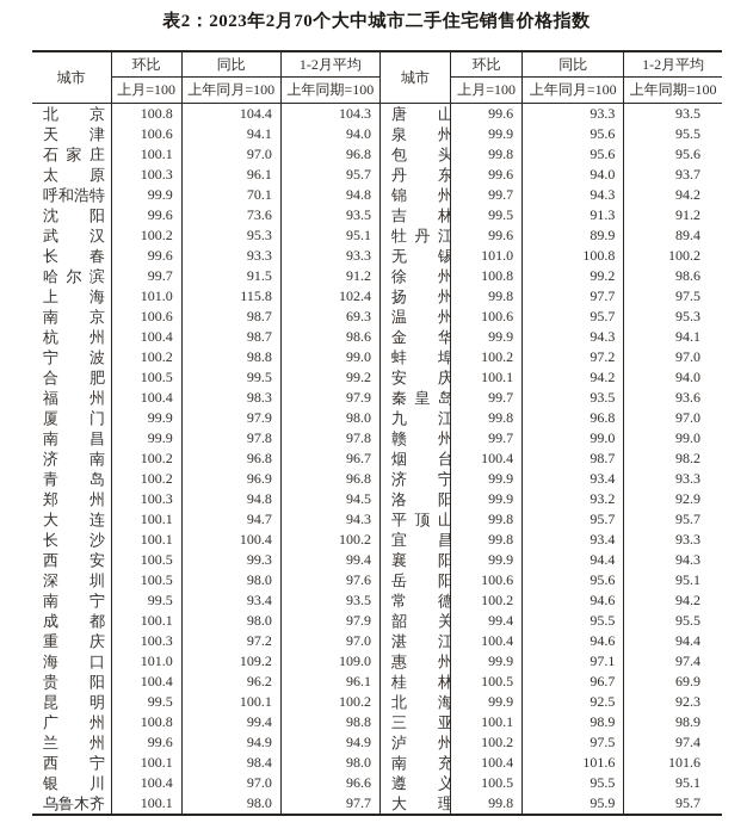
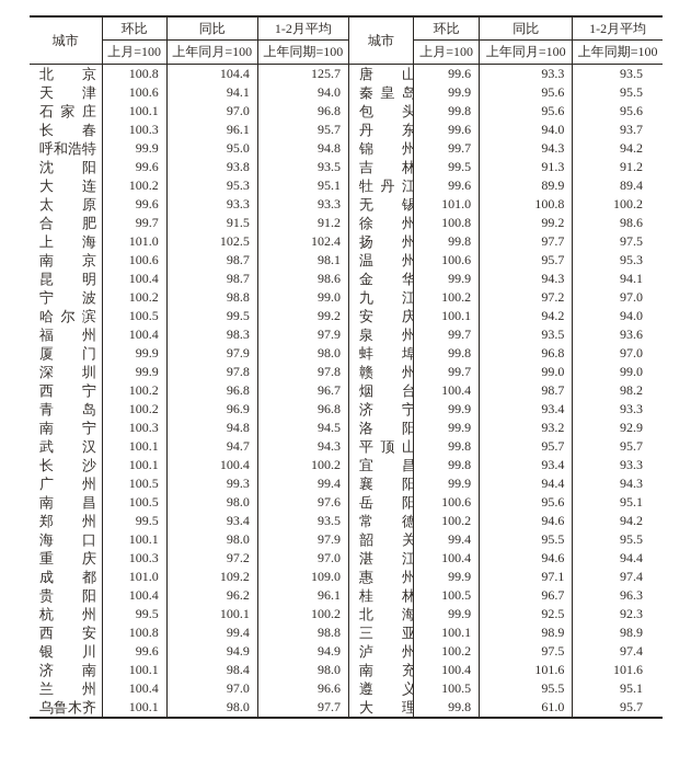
- 表2：2023年2月70个大中城市二手住宅销售价格指数
  城市	环比	同比	1-2月平均	城市	环比	同比	1-2月平均
  上月=100	上年同月=100	上年同期=100	上月=100	上年同月=100	上年同期=100
- 北京	100.8	104.4	104.3	唐山	99.6	93.3	93.5
+ 北京	100.8	104.4	125.7	唐山	99.6	93.3	93.5
- 天津	100.6	94.1	94.0	泉州	99.9	95.6	95.5
+ 天津	100.6	94.1	94.0	秦皇岛	99.9	95.6	95.5
  石家庄	100.1	97.0	96.8	包头	99.8	95.6	95.6
- 太原	100.3	96.1	95.7	丹东	99.6	94.0	93.7
+ 长春	100.3	96.1	95.7	丹东	99.6	94.0	93.7
- 呼和浩特	99.9	70.1	94.8	锦州	99.7	94.3	94.2
+ 呼和浩特	99.9	95.0	94.8	锦州	99.7	94.3	94.2
- 沈阳	99.6	73.6	93.5	吉林	99.5	91.3	91.2
+ 沈阳	99.6	93.8	93.5	吉林	99.5	91.3	91.2
- 武汉	100.2	95.3	95.1	牡丹江	99.6	89.9	89.4
+ 大连	100.2	95.3	95.1	牡丹江	99.6	89.9	89.4
- 长春	99.6	93.3	93.3	无锡	101.0	100.8	100.2
+ 太原	99.6	93.3	93.3	无锡	101.0	100.8	100.2
- 哈尔滨	99.7	91.5	91.2	徐州	100.8	99.2	98.6
+ 合肥	99.7	91.5	91.2	徐州	100.8	99.2	98.6
- 上海	101.0	115.8	102.4	扬州	99.8	97.7	97.5
+ 上海	101.0	102.5	102.4	扬州	99.8	97.7	97.5
- 南京	100.6	98.7	69.3	温州	100.6	95.7	95.3
+ 南京	100.6	98.7	98.1	温州	100.6	95.7	95.3
- 杭州	100.4	98.7	98.6	金华	99.9	94.3	94.1
+ 昆明	100.4	98.7	98.6	金华	99.9	94.3	94.1
- 宁波	100.2	98.8	99.0	蚌埠	100.2	97.2	97.0
+ 宁波	100.2	98.8	99.0	九江	100.2	97.2	97.0
- 合肥	100.5	99.5	99.2	安庆	100.1	94.2	94.0
+ 哈尔滨	100.5	99.5	99.2	安庆	100.1	94.2	94.0
- 福州	100.4	98.3	97.9	秦皇岛	99.7	93.5	93.6
+ 福州	100.4	98.3	97.9	泉州	99.7	93.5	93.6
- 厦门	99.9	97.9	98.0	九江	99.8	96.8	97.0
+ 厦门	99.9	97.9	98.0	蚌埠	99.8	96.8	97.0
- 南昌	99.9	97.8	97.8	赣州	99.7	99.0	99.0
+ 深圳	99.9	97.8	97.8	赣州	99.7	99.0	99.0
- 济南	100.2	96.8	96.7	烟台	100.4	98.7	98.2
+ 西宁	100.2	96.8	96.7	烟台	100.4	98.7	98.2
  青岛	100.2	96.9	96.8	济宁	99.9	93.4	93.3
- 郑州	100.3	94.8	94.5	洛阳	99.9	93.2	92.9
+ 南宁	100.3	94.8	94.5	洛阳	99.9	93.2	92.9
- 大连	100.1	94.7	94.3	平顶山	99.8	95.7	95.7
+ 武汉	100.1	94.7	94.3	平顶山	99.8	95.7	95.7
  长沙	100.1	100.4	100.2	宜昌	99.8	93.4	93.3
- 西安	100.5	99.3	99.4	襄阳	99.9	94.4	94.3
+ 广州	100.5	99.3	99.4	襄阳	99.9	94.4	94.3
- 深圳	100.5	98.0	97.6	岳阳	100.6	95.6	95.1
+ 南昌	100.5	98.0	97.6	岳阳	100.6	95.6	95.1
- 南宁	99.5	93.4	93.5	常德	100.2	94.6	94.2
+ 郑州	99.5	93.4	93.5	常德	100.2	94.6	94.2
- 成都	100.1	98.0	97.9	韶关	99.4	95.5	95.5
+ 海口	100.1	98.0	97.9	韶关	99.4	95.5	95.5
  重庆	100.3	97.2	97.0	湛江	100.4	94.6	94.4
- 海口	101.0	109.2	109.0	惠州	99.9	97.1	97.4
+ 成都	101.0	109.2	109.0	惠州	99.9	97.1	97.4
- 贵阳	100.4	96.2	96.1	桂林	100.5	96.7	69.9
+ 贵阳	100.4	96.2	96.1	桂林	100.5	96.7	96.3
- 昆明	99.5	100.1	100.2	北海	99.9	92.5	92.3
+ 杭州	99.5	100.1	100.2	北海	99.9	92.5	92.3
- 广州	100.8	99.4	98.8	三亚	100.1	98.9	98.9
+ 西安	100.8	99.4	98.8	三亚	100.1	98.9	98.9
- 兰州	99.6	94.9	94.9	泸州	100.2	97.5	97.4
+ 银川	99.6	94.9	94.9	泸州	100.2	97.5	97.4
- 西宁	100.1	98.4	98.0	南充	100.4	101.6	101.6
+ 济南	100.1	98.4	98.0	南充	100.4	101.6	101.6
- 银川	100.4	97.0	96.6	遵义	100.5	95.5	95.1
+ 兰州	100.4	97.0	96.6	遵义	100.5	95.5	95.1
- 乌鲁木齐	100.1	98.0	97.7	大理	99.8	95.9	95.7
+ 乌鲁木齐	100.1	98.0	97.7	大理	99.8	61.0	95.7
